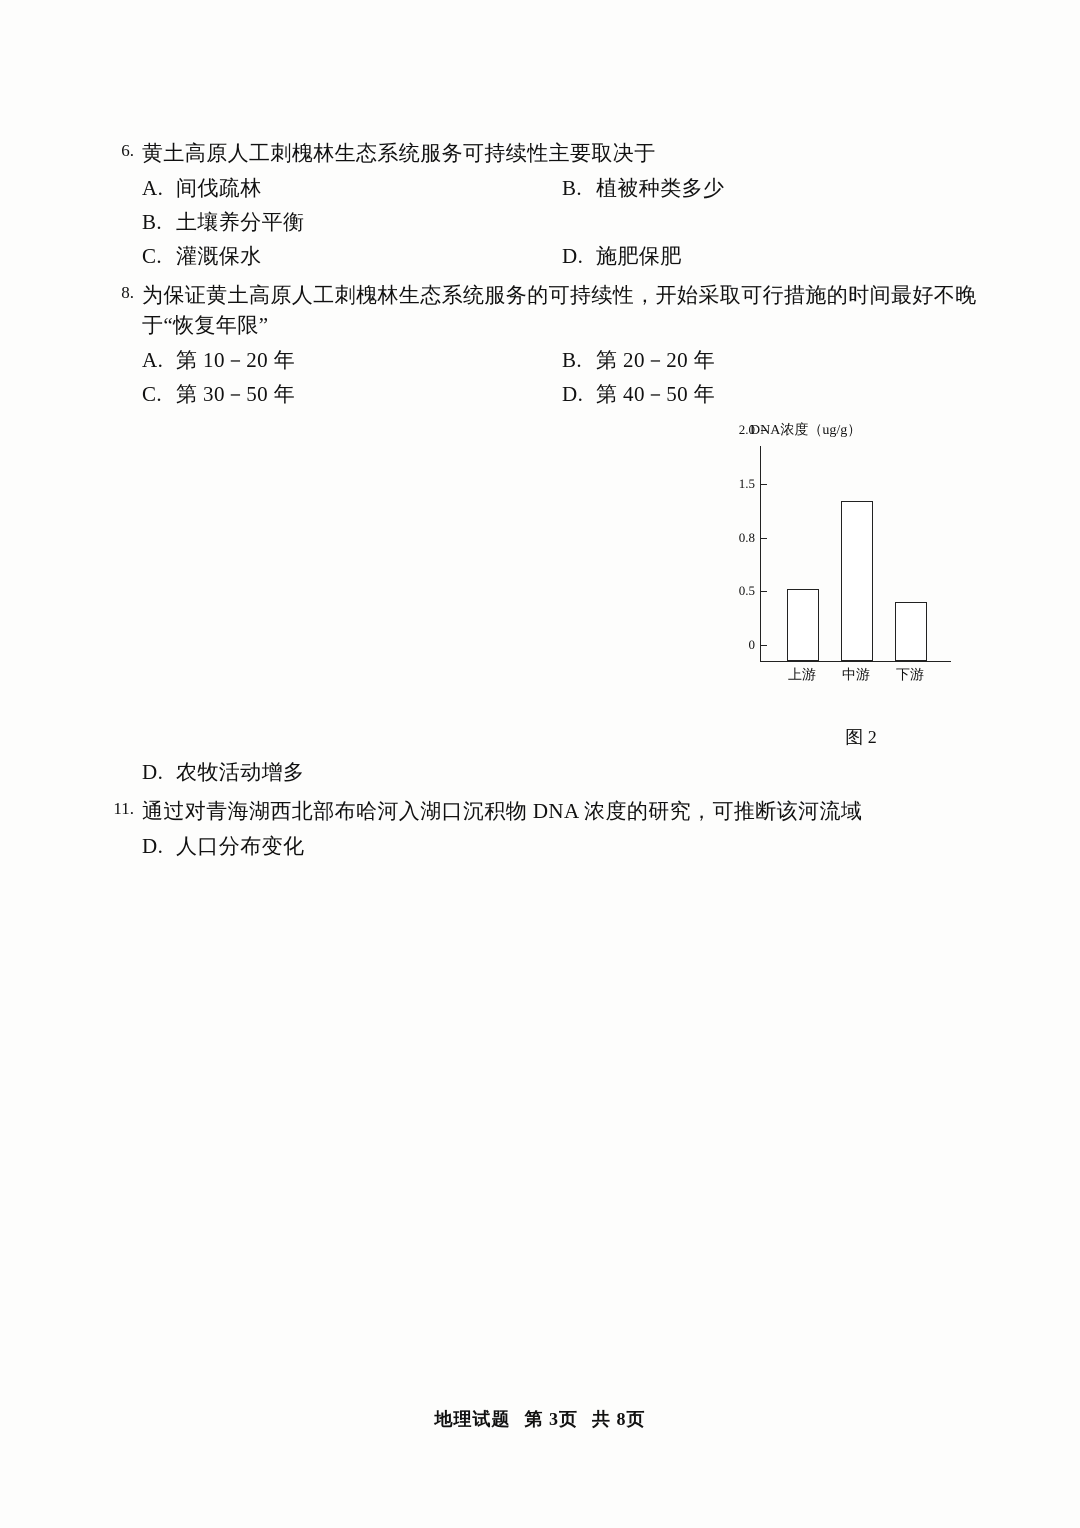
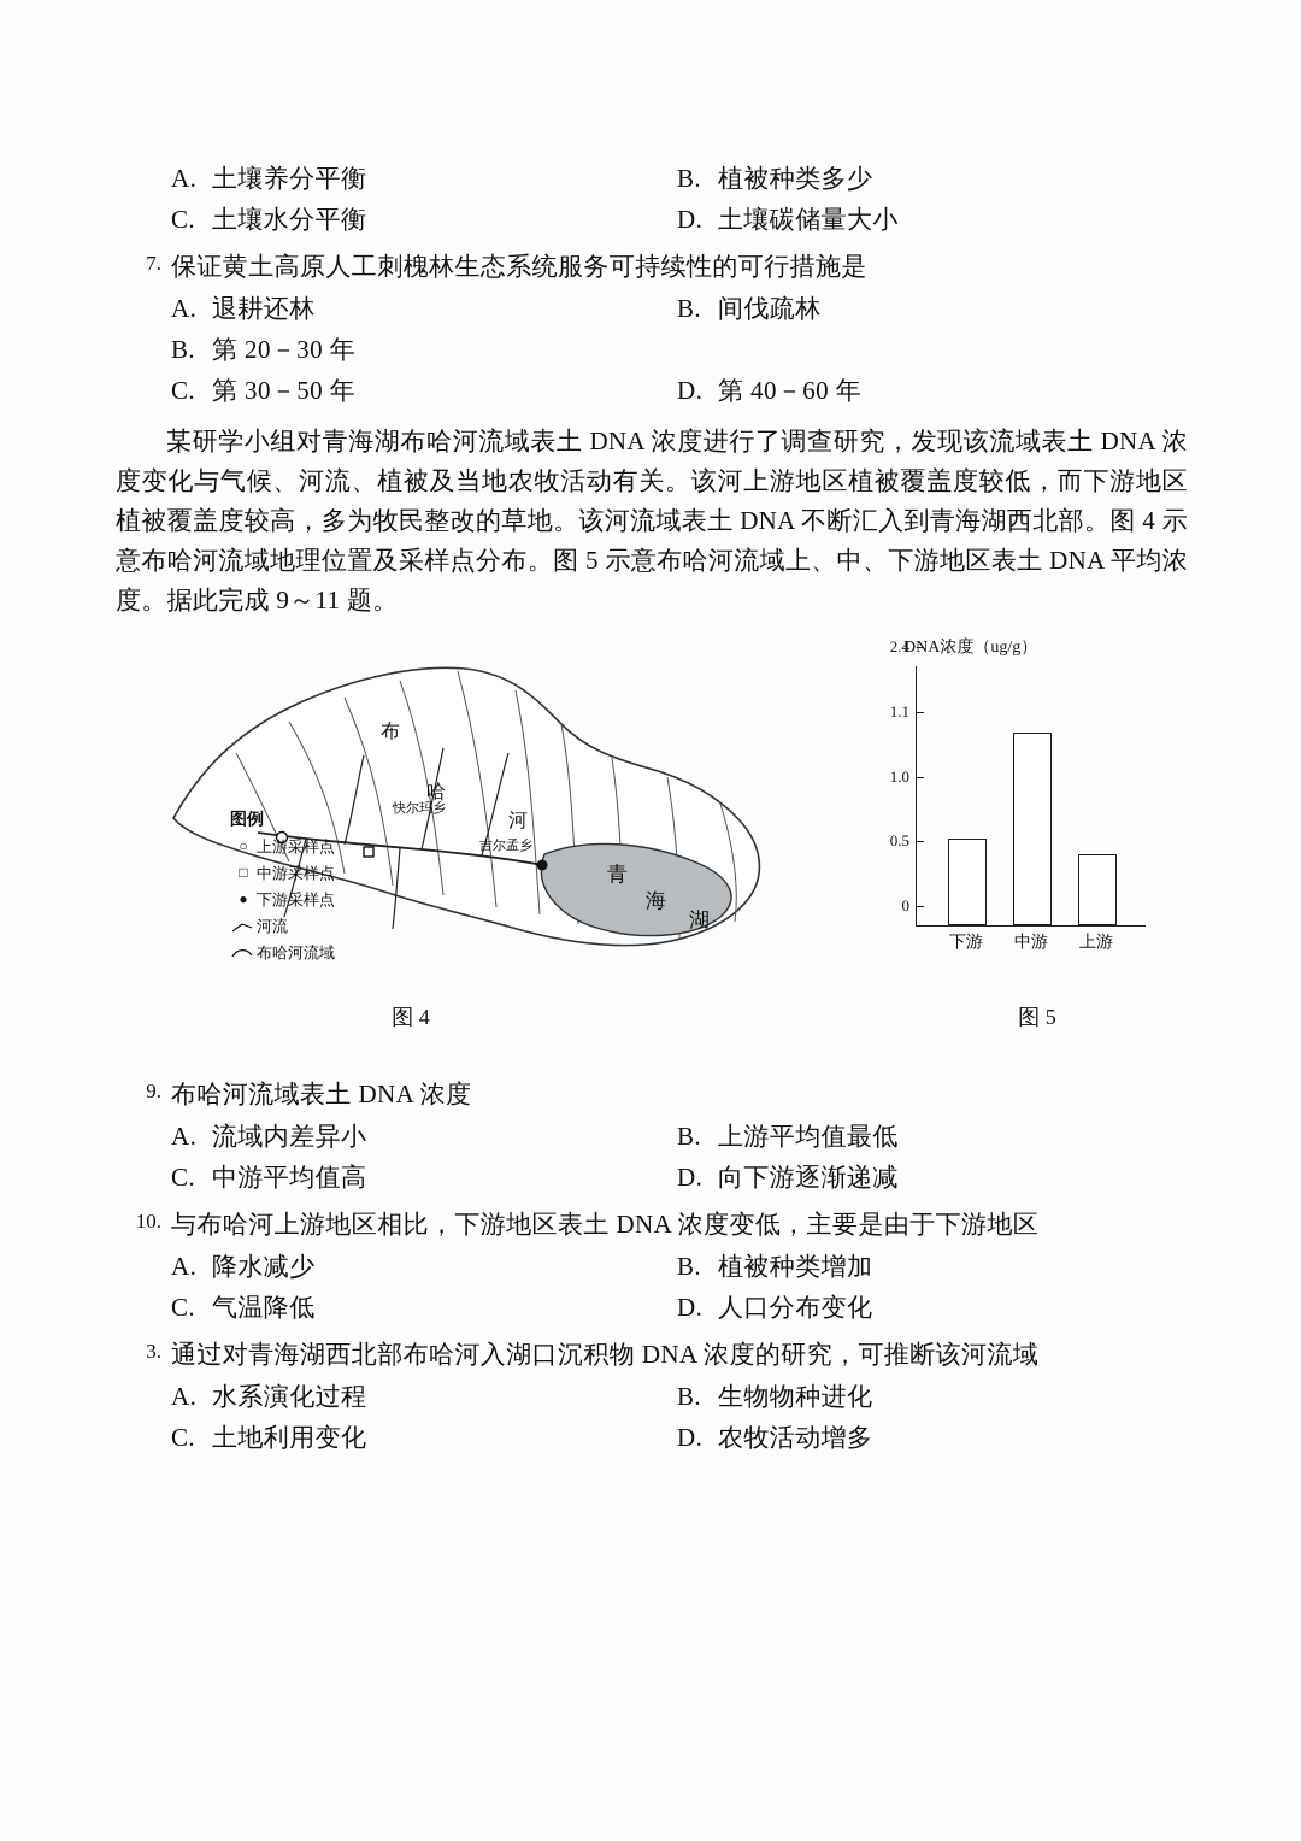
- 6.
- 黄土高原人工刺槐林生态系统服务可持续性主要取决于
- A. 间伐疏林
+ A. 土壤养分平衡
  B. 植被种类多少
+ C. 土壤水分平衡
+ D. 土壤碳储量大小
+ 7.
+ 保证黄土高原人工刺槐林生态系统服务可持续性的可行措施是
+ A. 退耕还林
- B. 土壤养分平衡
+ B. 间伐疏林
- C. 灌溉保水
- D. 施肥保肥
- 8.
- 为保证黄土高原人工刺槐林生态系统服务的可持续性，开始采取可行措施的时间最好不晚于“恢复年限”
- A. 第 10－20 年
- B. 第 20－20 年
+ B. 第 20－30 年
  C. 第 30－50 年
- D. 第 40－50 年
+ D. 第 40－60 年
+ 某研学小组对青海湖布哈河流域表土 DNA 浓度进行了调查研究，发现该流域表土 DNA 浓度变化与气候、河流、植被及当地农牧活动有关。该河上游地区植被覆盖度较低，而下游地区植被覆盖度较高，多为牧民整改的草地。该河流域表土 DNA 不断汇入到青海湖西北部。图 4 示意布哈河流域地理位置及采样点分布。图 5 示意布哈河流域上、中、下游地区表土 DNA 平均浓度。据此完成 9～11 题。
+ 布
+ 哈
+ 河
+ 青
+ 海
+ 湖
+ 快尔玛乡
+ 吉尔孟乡
+ 图例
+ ○
+ 上游采样点
+ □
+ 中游采样点
+ ●
+ 下游采样点
+ 河流
+ 布哈河流域
+ 图 4
  A浓度（ug/g）
- 2.0
+ 2.4
- 1.5
+ 1.1
- 0.8
+ 1.0
  0.5
  0
- 上游
+ 下游
  中游
- 下游
+ 上游
- 图 2
+ 图 5
+ 9.
+ 布哈河流域表土 DNA 浓度
+ A. 流域内差异小
+ B. 上游平均值最低
+ C. 中游平均值高
+ D. 向下游逐渐递减
+ 10.
+ 与布哈河上游地区相比，下游地区表土 DNA 浓度变低，主要是由于下游地区
+ A. 降水减少
+ B. 植被种类增加
+ C. 气温降低
- D. 农牧活动增多
+ D. 人口分布变化
- 11.
+ 3.
  通过对青海湖西北部布哈河入湖口沉积物 DNA 浓度的研究，可推断该河流域
+ A. 水系演化过程
+ B. 生物物种进化
+ C. 土地利用变化
- D. 人口分布变化
+ D. 农牧活动增多
- 地理试题 第 3页 共 8页
